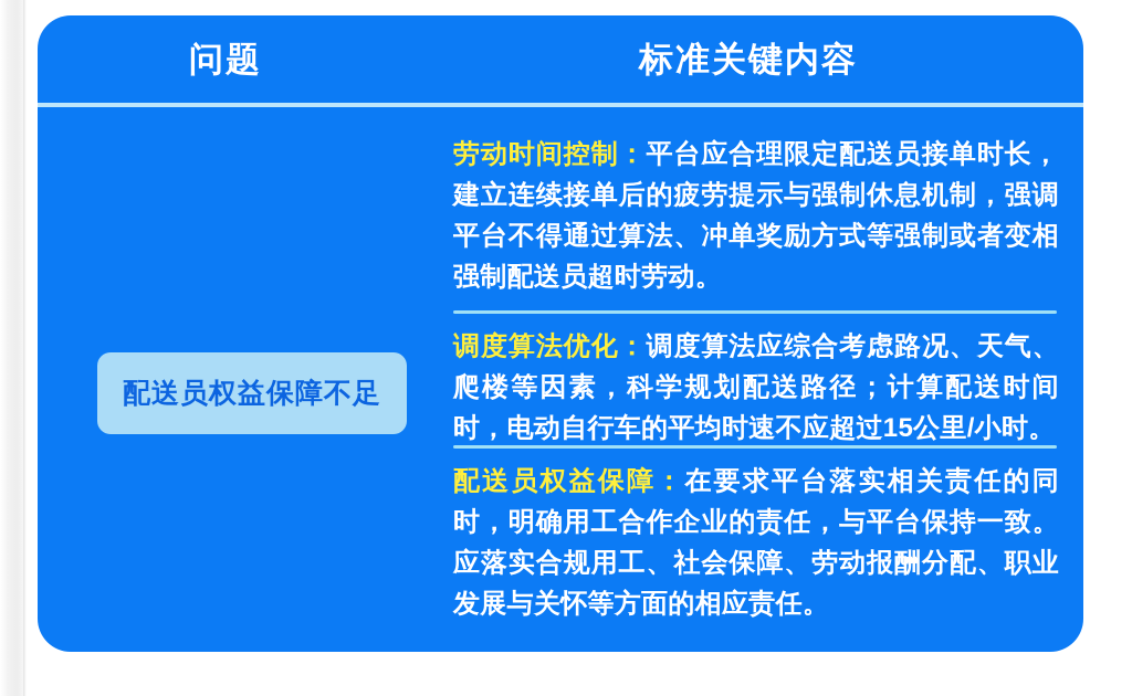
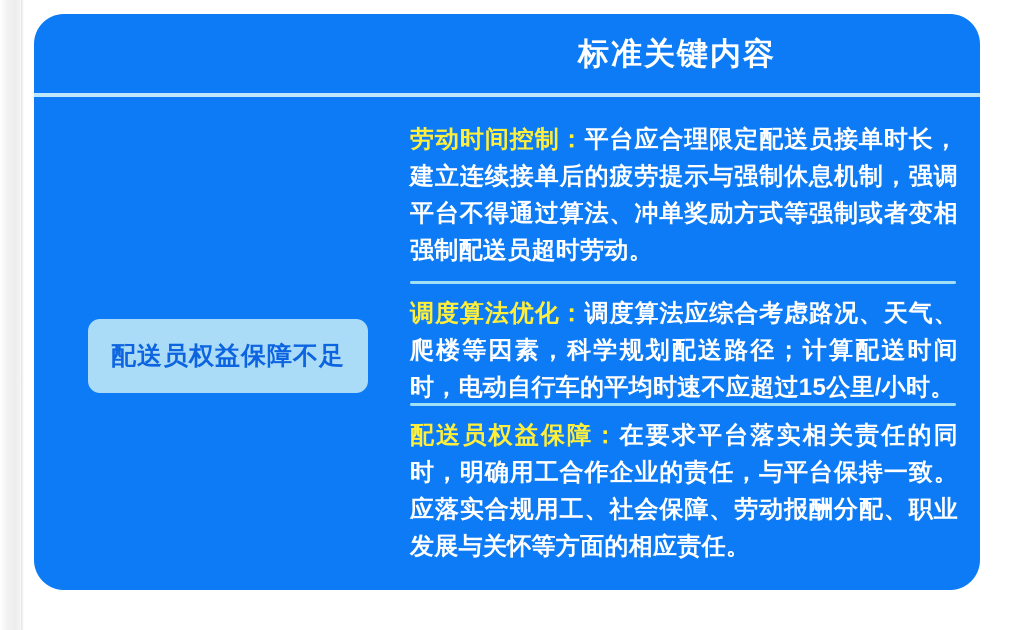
- 问题
  标准关键内容
  配送员权益保障不足
  劳动时间控制：平台应合理限定配送员接单时长，建立连续接单后的疲劳提示与强制休息机制，强调平台不得通过算法、冲单奖励方式等强制或者变相强制配送员超时劳动。
  调度算法优化：调度算法应综合考虑路况、天气、爬楼等因素，科学规划配送路径；计算配送时间时，电动自行车的平均时速不应超过15公里/小时。
  配送员权益保障：在要求平台落实相关责任的同时，明确用工合作企业的责任，与平台保持一致。应落实合规用工、社会保障、劳动报酬分配、职业发展与关怀等方面的相应责任。
